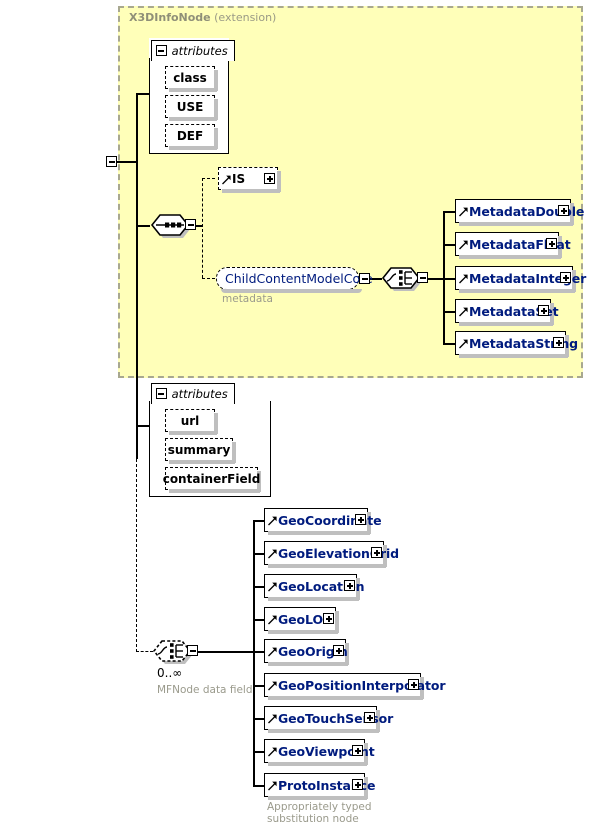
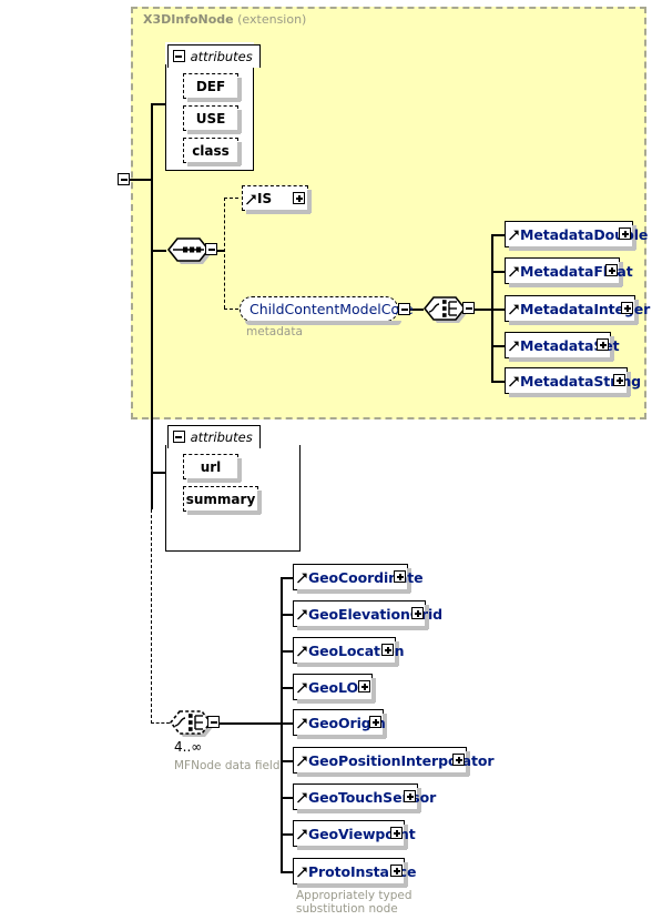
  X3DInfoNode (extension)
  attributes
- class
+ DEF
  USE
- DEF
+ class
  IS
  ChildContentModelCo
  metadata
  MetadataDole
  MetadataFat
  MetadataInteer
  Metadatat
  MetadataStng
  attributes
  url
  summary
- containerField
- 0..∞
+ 4..∞
  MFNode data field
  GeoCoordite
  GeoElevationrid
  GeoLocatn
  GeoLO
  GeoOrig
  GeoPositionInterpator
  GeoTouchSeor
  GeoViewpnt
  ProtoInstace
  Appropriately typed
  substitution node
